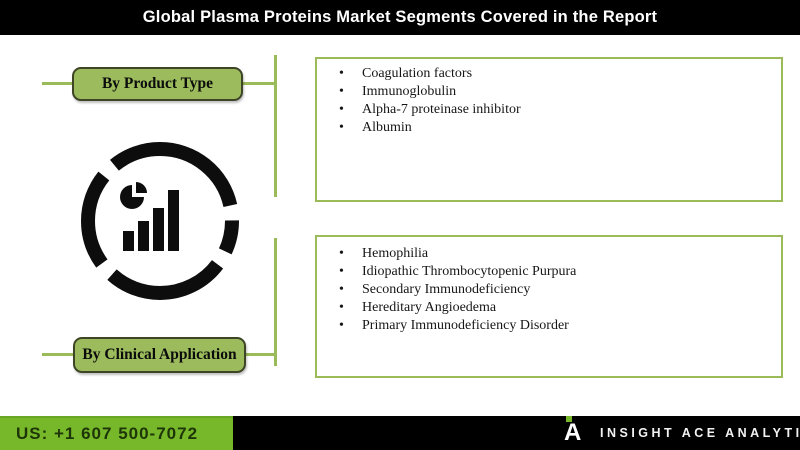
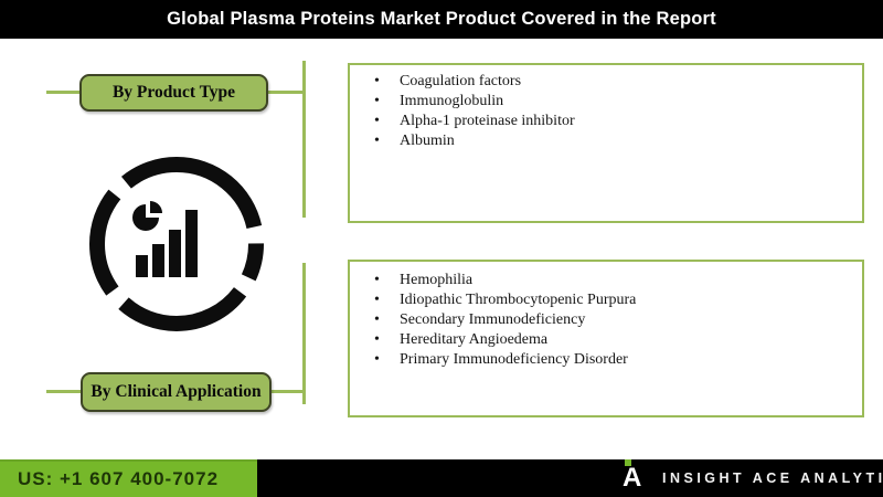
- Global Plasma Proteins Market Segments Covered in the Report
+ Global Plasma Proteins Market Product Covered in the Report
  By Product Type
  By Clinical Application
  Coagulation factors
  Immunoglobulin
- Alpha-7 proteinase inhibitor
+ Alpha-1 proteinase inhibitor
  Albumin
  Hemophilia
  Idiopathic Thrombocytopenic Purpura
  Secondary Immunodeficiency
  Hereditary Angioedema
  Primary Immunodeficiency Disorder
- US: +1 607 500-7072
+ US: +1 607 400-7072
  A
  INSIGHT ACE ANALYTI
